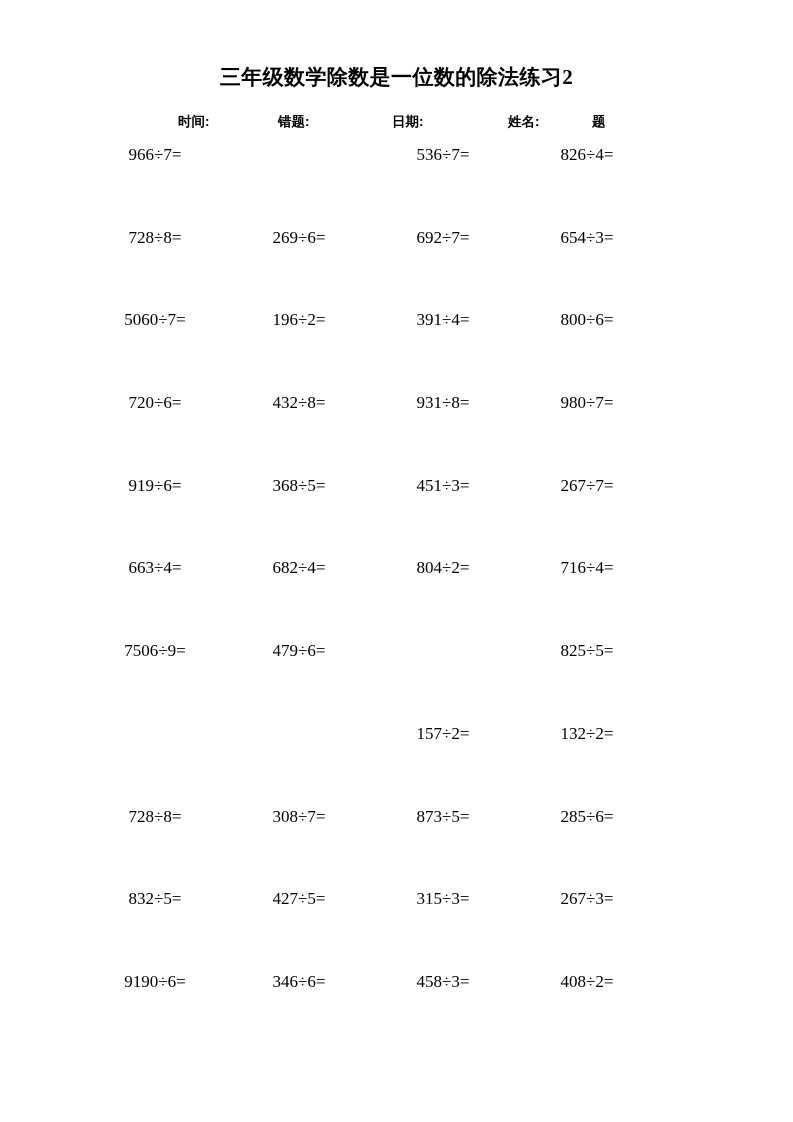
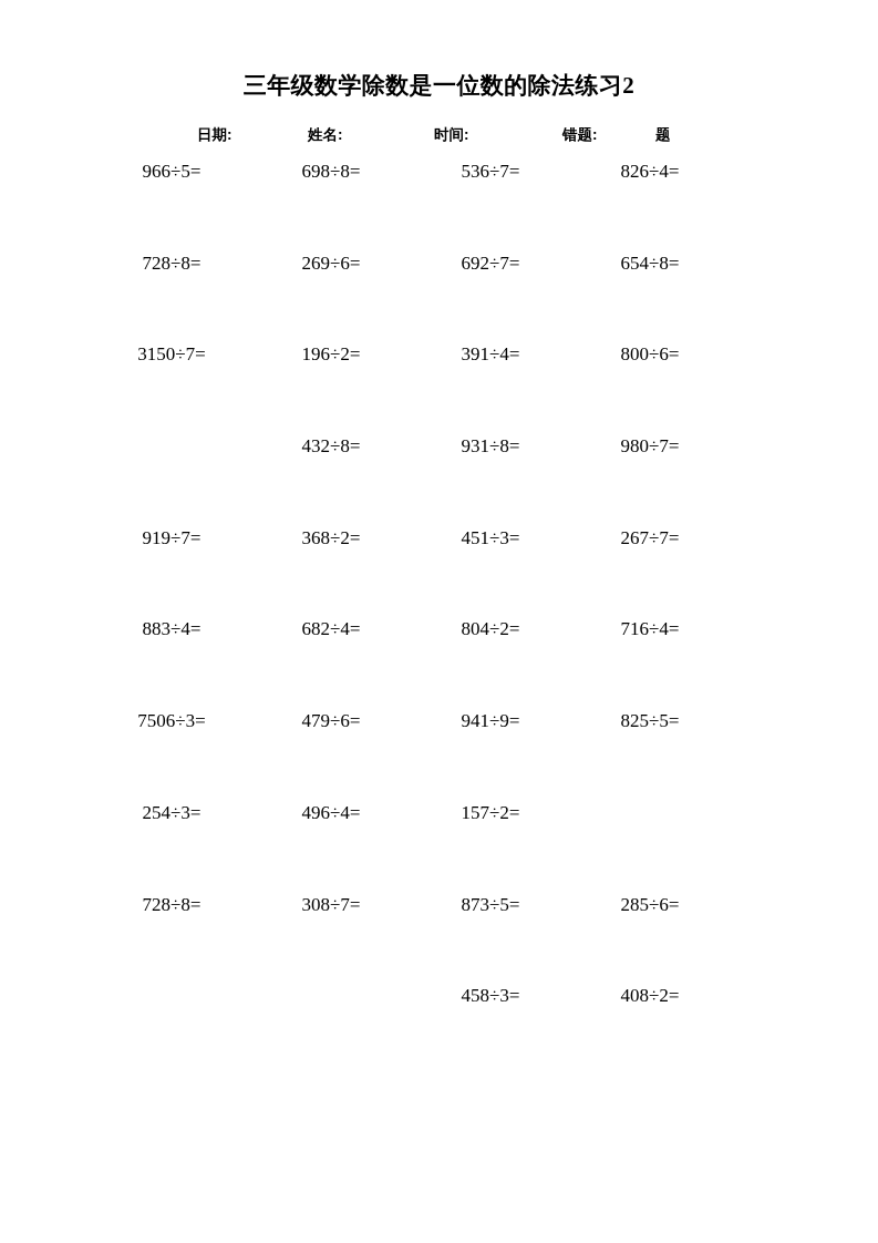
  三年级数学除数是一位数的除法练习2
- 时间:
+ 日期:
- 错题:
+ 姓名:
- 日期:
+ 时间:
- 姓名:
+ 错题:
  题
- 966÷7=
+ 966÷5=
+ 698÷8=
  536÷7=
  826÷4=
  728÷8=
  269÷6=
  692÷7=
- 654÷3=
+ 654÷8=
- 5060÷7=
+ 3150÷7=
  196÷2=
  391÷4=
  800÷6=
- 720÷6=
  432÷8=
  931÷8=
  980÷7=
- 919÷6=
+ 919÷7=
- 368÷5=
+ 368÷2=
  451÷3=
  267÷7=
- 663÷4=
+ 883÷4=
  682÷4=
  804÷2=
  716÷4=
- 7506÷9=
+ 7506÷3=
  479÷6=
+ 941÷9=
  825÷5=
+ 254÷3=
+ 496÷4=
  157÷2=
- 132÷2=
  728÷8=
  308÷7=
  873÷5=
  285÷6=
- 832÷5=
- 427÷5=
- 315÷3=
- 267÷3=
- 9190÷6=
- 346÷6=
  458÷3=
  408÷2=
